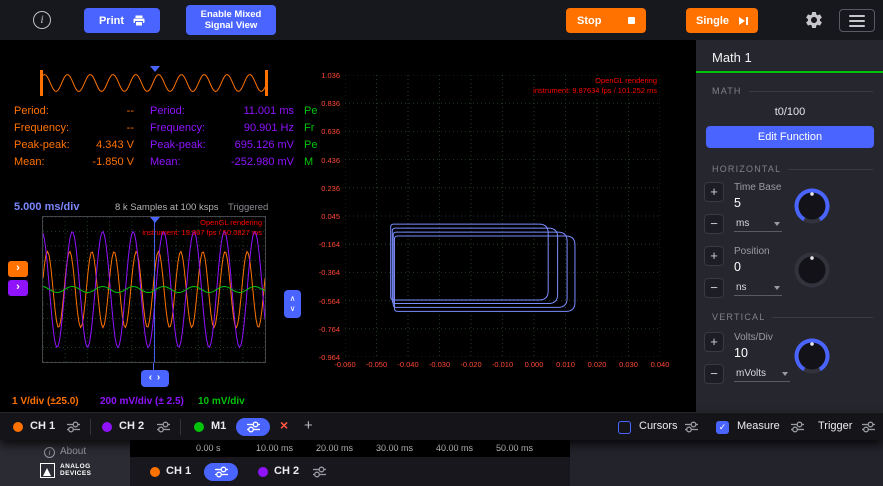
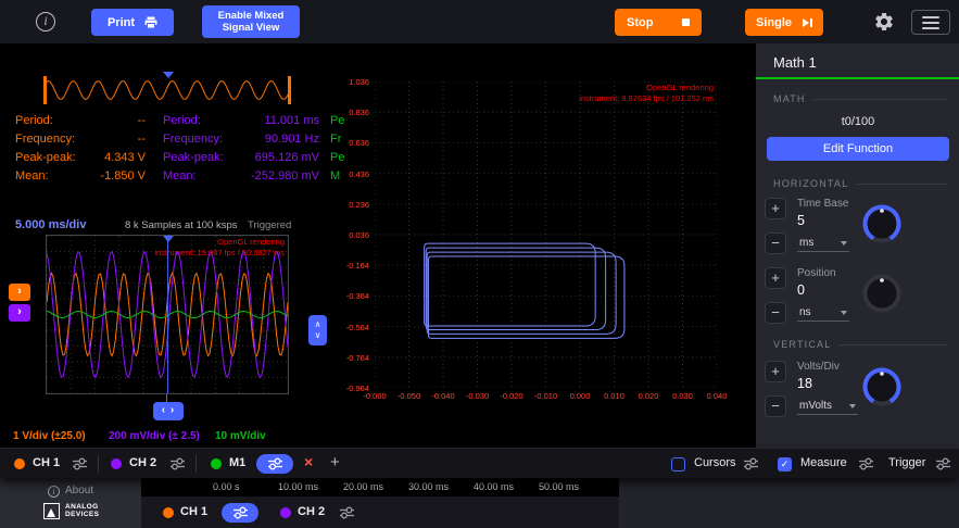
  i
  Print
  Enable Mixed Signal View
  Stop
  Single
  Period:
  --
  Period:
  11.001 ms
  Pe
  Frequency:
  --
  Frequency:
  90.901 Hz
  Fr
  Peak-peak:
  4.343 V
  Peak-peak:
  695.126 mV
  Pe
  Mean:
  -1.850 V
  Mean:
  -252.980 mV
  M
  5.000 ms/div
  8 k Samples at 100 ksps
  Triggered
  OpenGL rendering
  instrument: 19.967 fps / 50.0827 ms
  ›
  ›
  ‹ ›
  ∧
  ∨
  1 V/div (±25.0)
  200 mV/div (± 2.5)
  10 mV/div
  1.036
  0.836
  0.636
  0.436
  0.236
- 0.045
+ 0.036
  -0.164
  -0.364
  -0.564
  -0.764
  -0.964
  OpenGL rendering
  instrument: 9.87634 fps / 101.252 ms
  -0.060
  -0.050
  -0.040
  -0.030
  -0.020
  -0.010
  0.000
  0.010
  0.020
  0.030
  0.040
  Math 1
  MATH
  t0/100
  Edit Function
  HORIZONTAL
  +
  Time Base
  5
  −
  ms
  +
  Position
  0
  −
  ns
  VERTICAL
  +
  Volts/Div
- 10
+ 18
  −
  mVolts
  CH 1
  CH 2
  M1
  ×
  +
  Cursors
  ✓
  Measure
  Trigger
  i
  About
  0.00 s
  10.00 ms
  20.00 ms
  30.00 ms
  40.00 ms
  50.00 ms
  CH 1
  CH 2
